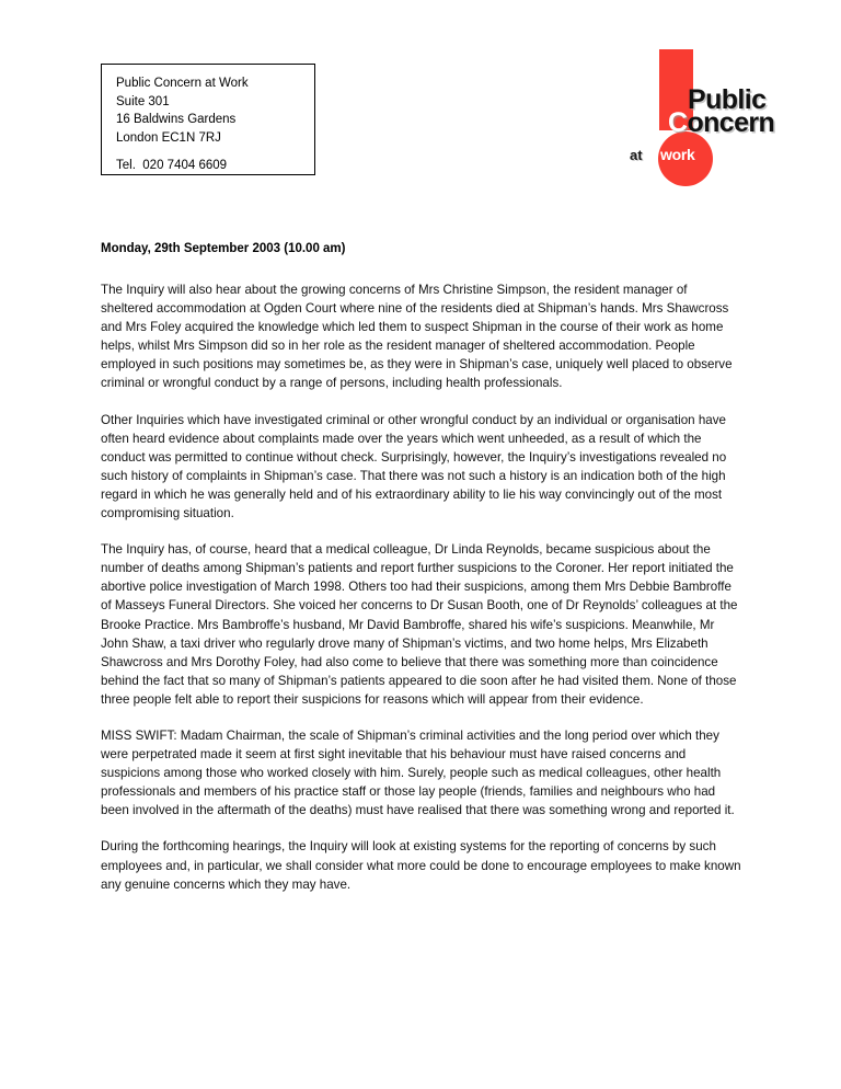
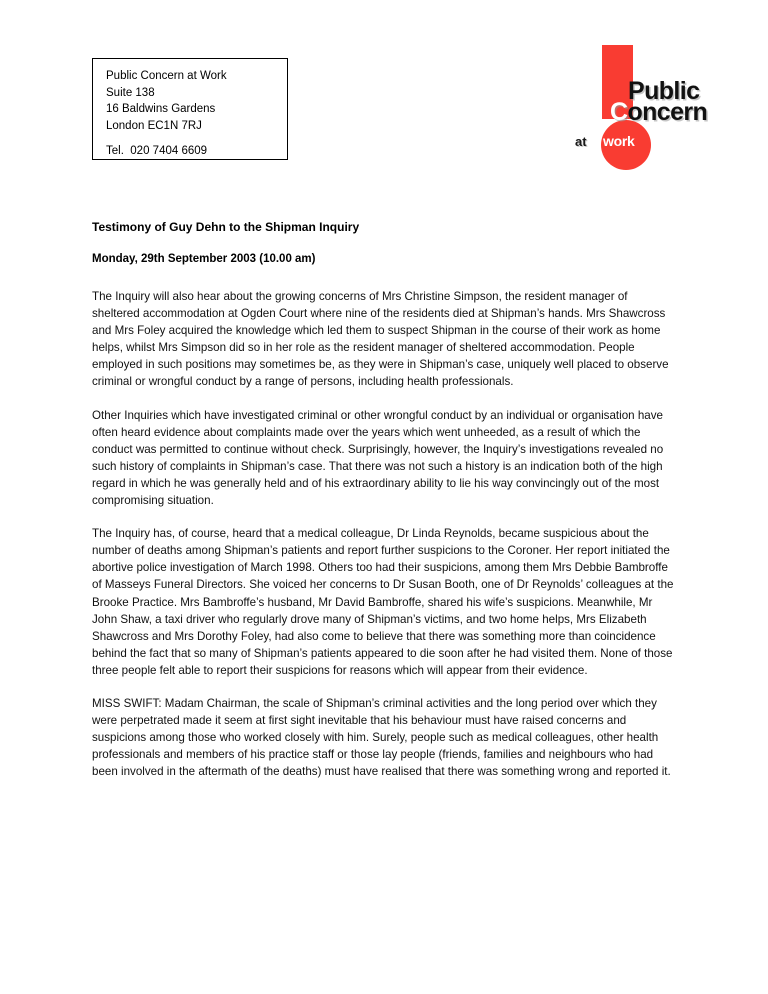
  Public Concern at Work
- Suite 301
+ Suite 138
  16 Baldwins Gardens
  London EC1N 7RJ
  Tel. 020 7404 6609
  Public
  Concern
  at
  work
+ Testimony of Guy Dehn to the Shipman Inquiry
  Monday, 29th September 2003 (10.00 am)
  The Inquiry will also hear about the growing concerns of Mrs Christine Simpson, the resident manager of sheltered accommodation at Ogden Court where nine of the residents died at Shipman’s hands. Mrs Shawcross and Mrs Foley acquired the knowledge which led them to suspect Shipman in the course of their work as home helps, whilst Mrs Simpson did so in her role as the resident manager of sheltered accommodation. People employed in such positions may sometimes be, as they were in Shipman’s case, uniquely well placed to observe criminal or wrongful conduct by a range of persons, including health professionals.
  Other Inquiries which have investigated criminal or other wrongful conduct by an individual or organisation have often heard evidence about complaints made over the years which went unheeded, as a result of which the conduct was permitted to continue without check. Surprisingly, however, the Inquiry’s investigations revealed no such history of complaints in Shipman’s case. That there was not such a history is an indication both of the high regard in which he was generally held and of his extraordinary ability to lie his way convincingly out of the most compromising situation.
  The Inquiry has, of course, heard that a medical colleague, Dr Linda Reynolds, became suspicious about the number of deaths among Shipman’s patients and report further suspicions to the Coroner. Her report initiated the abortive police investigation of March 1998. Others too had their suspicions, among them Mrs Debbie Bambroffe of Masseys Funeral Directors. She voiced her concerns to Dr Susan Booth, one of Dr Reynolds’ colleagues at the Brooke Practice. Mrs Bambroffe’s husband, Mr David Bambroffe, shared his wife’s suspicions. Meanwhile, Mr John Shaw, a taxi driver who regularly drove many of Shipman’s victims, and two home helps, Mrs Elizabeth Shawcross and Mrs Dorothy Foley, had also come to believe that there was something more than coincidence behind the fact that so many of Shipman’s patients appeared to die soon after he had visited them. None of those three people felt able to report their suspicions for reasons which will appear from their evidence.
  MISS SWIFT: Madam Chairman, the scale of Shipman’s criminal activities and the long period over which they were perpetrated made it seem at first sight inevitable that his behaviour must have raised concerns and suspicions among those who worked closely with him. Surely, people such as medical colleagues, other health professionals and members of his practice staff or those lay people (friends, families and neighbours who had been involved in the aftermath of the deaths) must have realised that there was something wrong and reported it.
- During the forthcoming hearings, the Inquiry will look at existing systems for the reporting of concerns by such employees and, in particular, we shall consider what more could be done to encourage employees to make known any genuine concerns which they may have.
